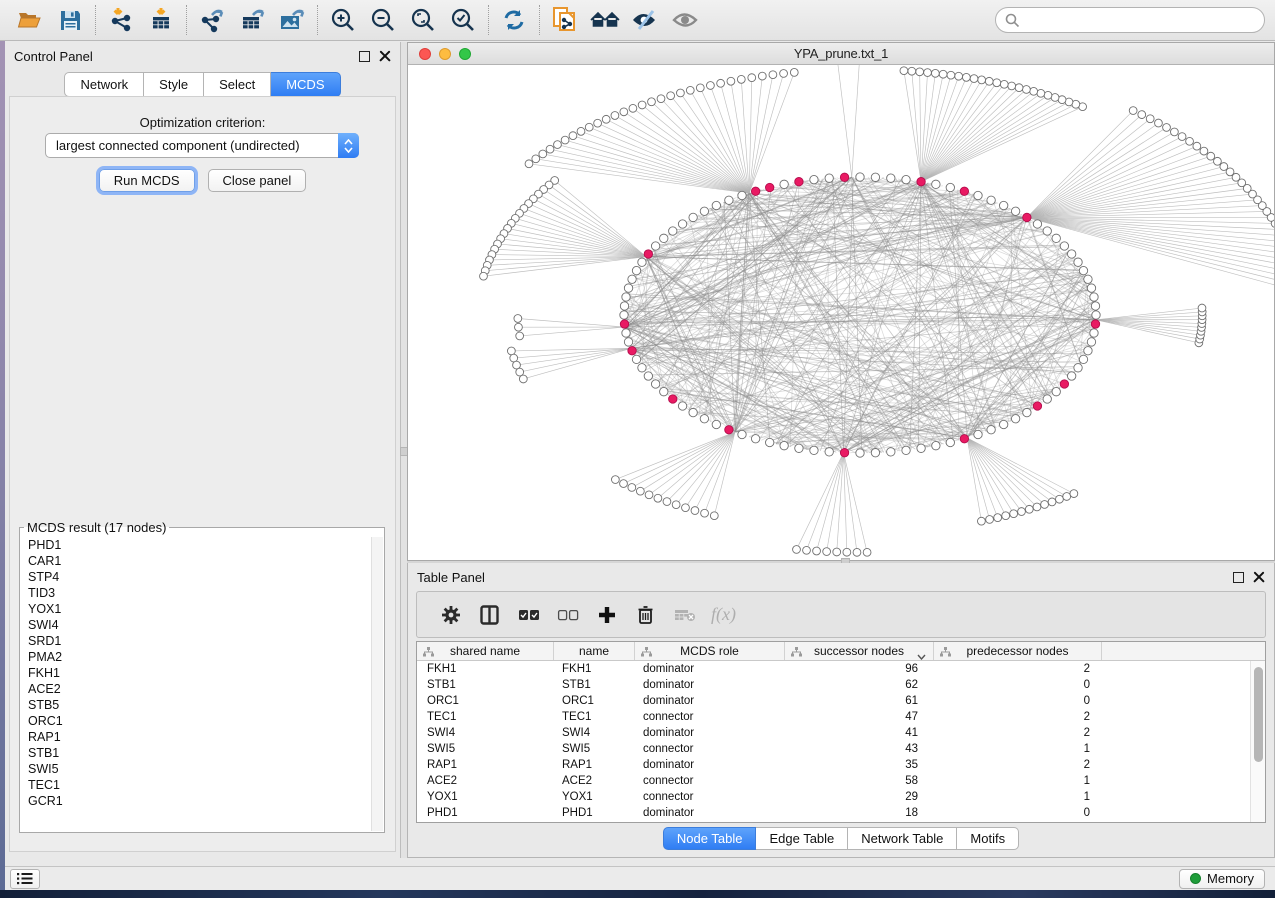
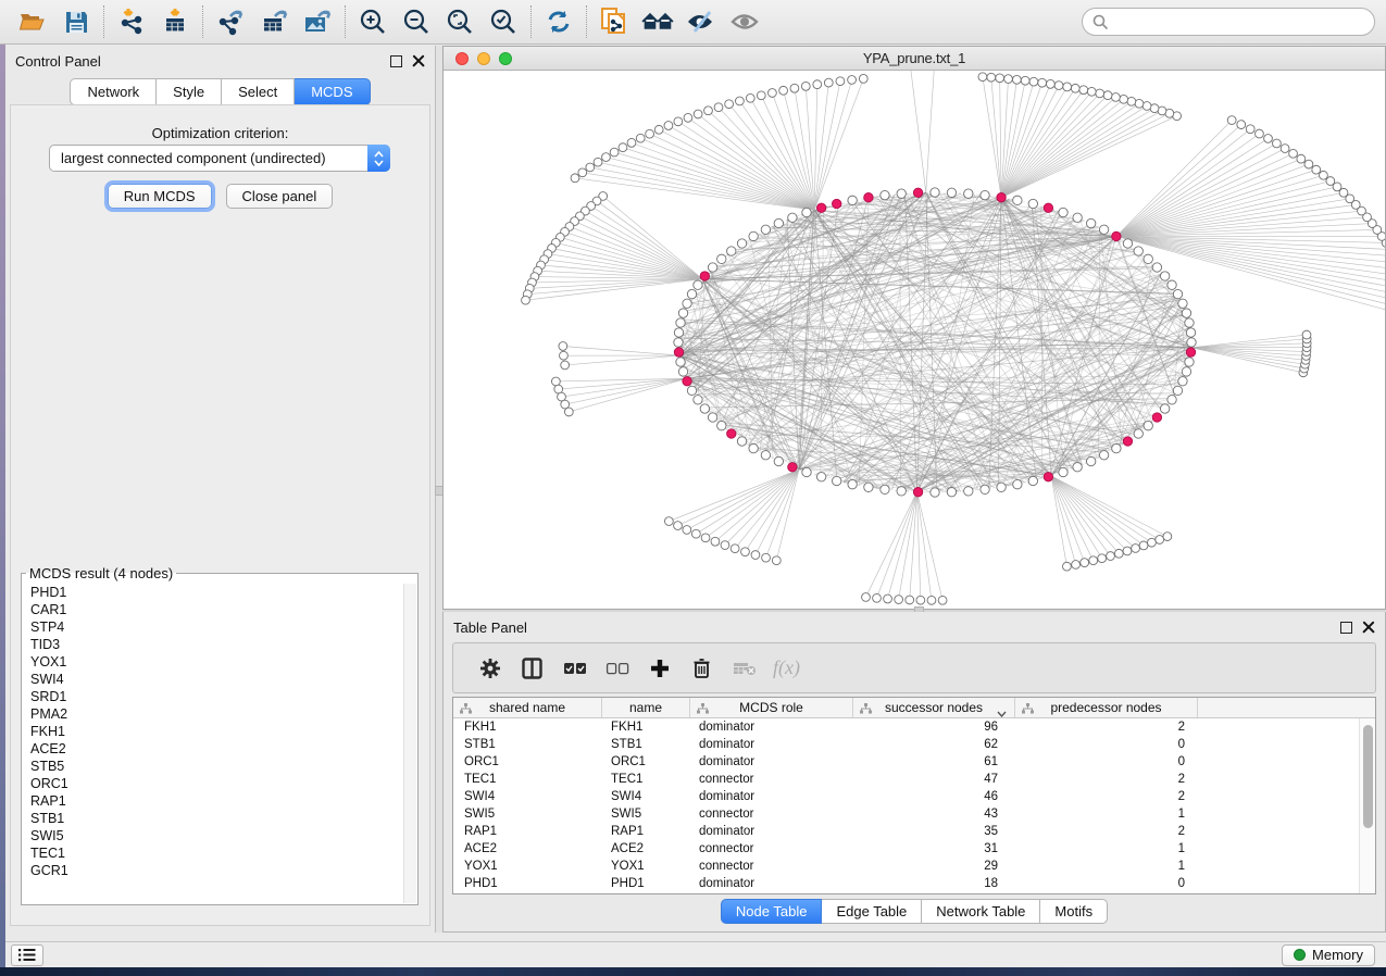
  Control Panel
  Network
  Style
  Select
  MCDS
  Optimization criterion:
  largest connected component (undirected)
  Run MCDS
  Close panel
- MCDS result (17 nodes)
+ MCDS result (4 nodes)
  PHD1
  CAR1
  STP4
  TID3
  YOX1
  SWI4
  SRD1
  PMA2
  FKH1
  ACE2
  STB5
  ORC1
  RAP1
  STB1
  SWI5
  TEC1
  GCR1
  YPA_prune.txt_1
  Table Panel
  f(x)
  shared name
  name
  MCDS role
  successor nodes
  predecessor nodes
  FKH1
  FKH1
  dominator
  96
  2
  STB1
  STB1
  dominator
  62
  0
  ORC1
  ORC1
  dominator
  61
  0
  TEC1
  TEC1
  connector
  47
  2
  SWI4
  SWI4
  dominator
- 41
+ 46
  2
  SWI5
  SWI5
  connector
  43
  1
  RAP1
  RAP1
  dominator
  35
  2
  ACE2
  ACE2
  connector
- 58
+ 31
  1
  YOX1
  YOX1
  connector
  29
  1
  PHD1
  PHD1
  dominator
  18
  0
  Node Table
  Edge Table
  Network Table
  Motifs
  Memory
